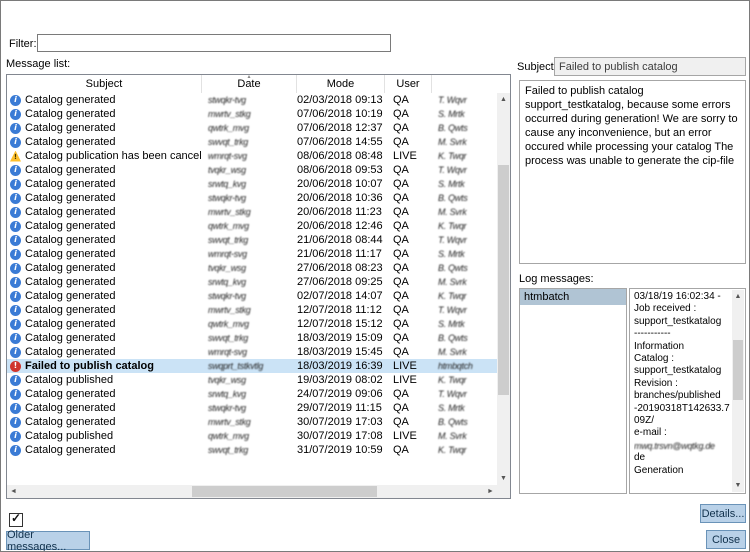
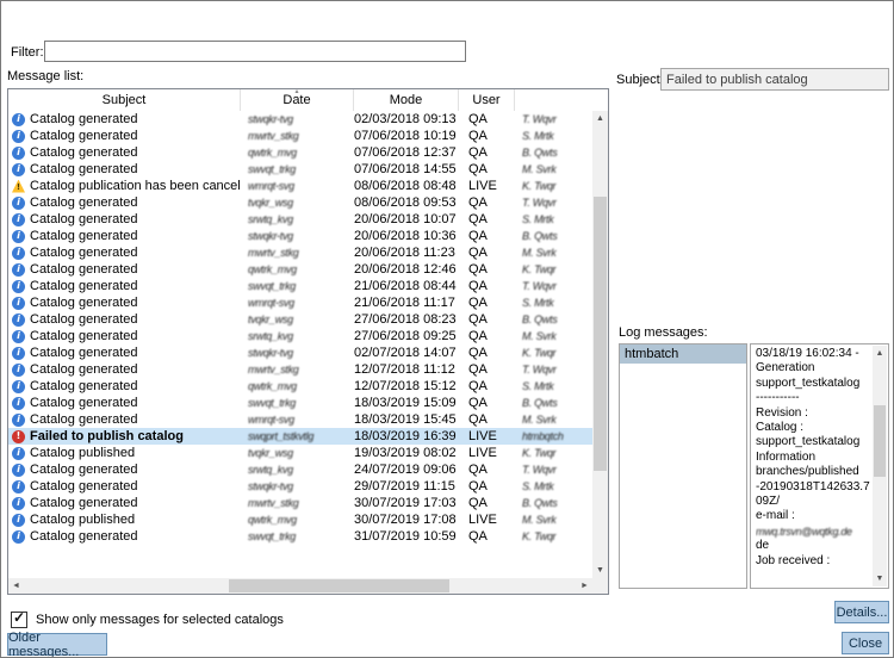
  Filter:
  Message list:
  Subject
  Date
  Mode
  User
  i
  Catalog generated
  stwqkr-tvg
  02/03/2018 09:13
  QA
  T. Wqvr
  i
  Catalog generated
  mwrtv_stkg
  07/06/2018 10:19
  QA
  S. Mrtk
  i
  Catalog generated
  qwtrk_mvg
  07/06/2018 12:37
  QA
  B. Qwts
  i
  Catalog generated
  swvqt_trkg
  07/06/2018 14:55
  QA
  M. Svrk
  !
  Catalog publication has been cancel
  wmrqt-svg
  08/06/2018 08:48
  LIVE
  K. Twqr
  i
  Catalog generated
  tvqkr_wsg
  08/06/2018 09:53
  QA
  T. Wqvr
  i
  Catalog generated
  srwtq_kvg
  20/06/2018 10:07
  QA
  S. Mrtk
  i
  Catalog generated
  stwqkr-tvg
  20/06/2018 10:36
  QA
  B. Qwts
  i
  Catalog generated
  mwrtv_stkg
  20/06/2018 11:23
  QA
  M. Svrk
  i
  Catalog generated
  qwtrk_mvg
  20/06/2018 12:46
  QA
  K. Twqr
  i
  Catalog generated
  swvqt_trkg
  21/06/2018 08:44
  QA
  T. Wqvr
  i
  Catalog generated
  wmrqt-svg
  21/06/2018 11:17
  QA
  S. Mrtk
  i
  Catalog generated
  tvqkr_wsg
  27/06/2018 08:23
  QA
  B. Qwts
  i
  Catalog generated
  srwtq_kvg
  27/06/2018 09:25
  QA
  M. Svrk
  i
  Catalog generated
  stwqkr-tvg
  02/07/2018 14:07
  QA
  K. Twqr
  i
  Catalog generated
  mwrtv_stkg
  12/07/2018 11:12
  QA
  T. Wqvr
  i
  Catalog generated
  qwtrk_mvg
  12/07/2018 15:12
  QA
  S. Mrtk
  i
  Catalog generated
  swvqt_trkg
  18/03/2019 15:09
  QA
  B. Qwts
  i
  Catalog generated
  wmrqt-svg
  18/03/2019 15:45
  QA
  M. Svrk
  !
  Failed to publish catalog
  swqprt_tstkvtlg
  18/03/2019 16:39
  LIVE
  htmbqtch
  i
  Catalog published
  tvqkr_wsg
  19/03/2019 08:02
  LIVE
  K. Twqr
  i
  Catalog generated
  srwtq_kvg
  24/07/2019 09:06
  QA
  T. Wqvr
  i
  Catalog generated
  stwqkr-tvg
  29/07/2019 11:15
  QA
  S. Mrtk
  i
  Catalog generated
  mwrtv_stkg
  30/07/2019 17:03
  QA
  B. Qwts
  i
  Catalog published
  qwtrk_mvg
  30/07/2019 17:08
  LIVE
  M. Svrk
  i
  Catalog generated
  swvqt_trkg
  31/07/2019 10:59
  QA
  K. Twqr
+ Show only messages for selected catalogs
  Older messages...
  Details...
  Close
  Subject
  Failed to publish catalog
- Failed to publish catalog support_testkatalog, because some errors occurred during generation! We are sorry to cause any inconvenience, but an error occured while processing your catalog The process was unable to generate the cip-file
  Log messages:
  htmbatch
  03/18/19 16:02:34 -
- Job received :
+ Generation
  support_testkatalog
  -----------
- Information
+ Revision :
  Catalog :
  support_testkatalog
- Revision :
+ Information
  branches/published
  -20190318T142633.7
  09Z/
  e-mail :
  mwq.trsvn@wqtkg.de
  de
- Generation
+ Job received :
